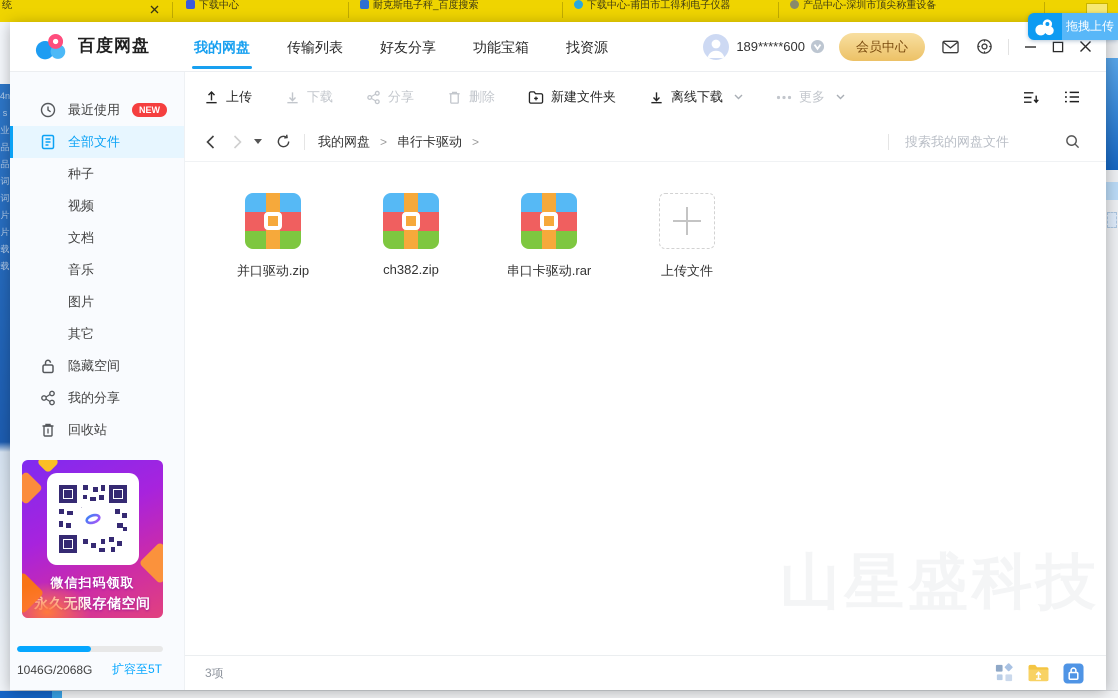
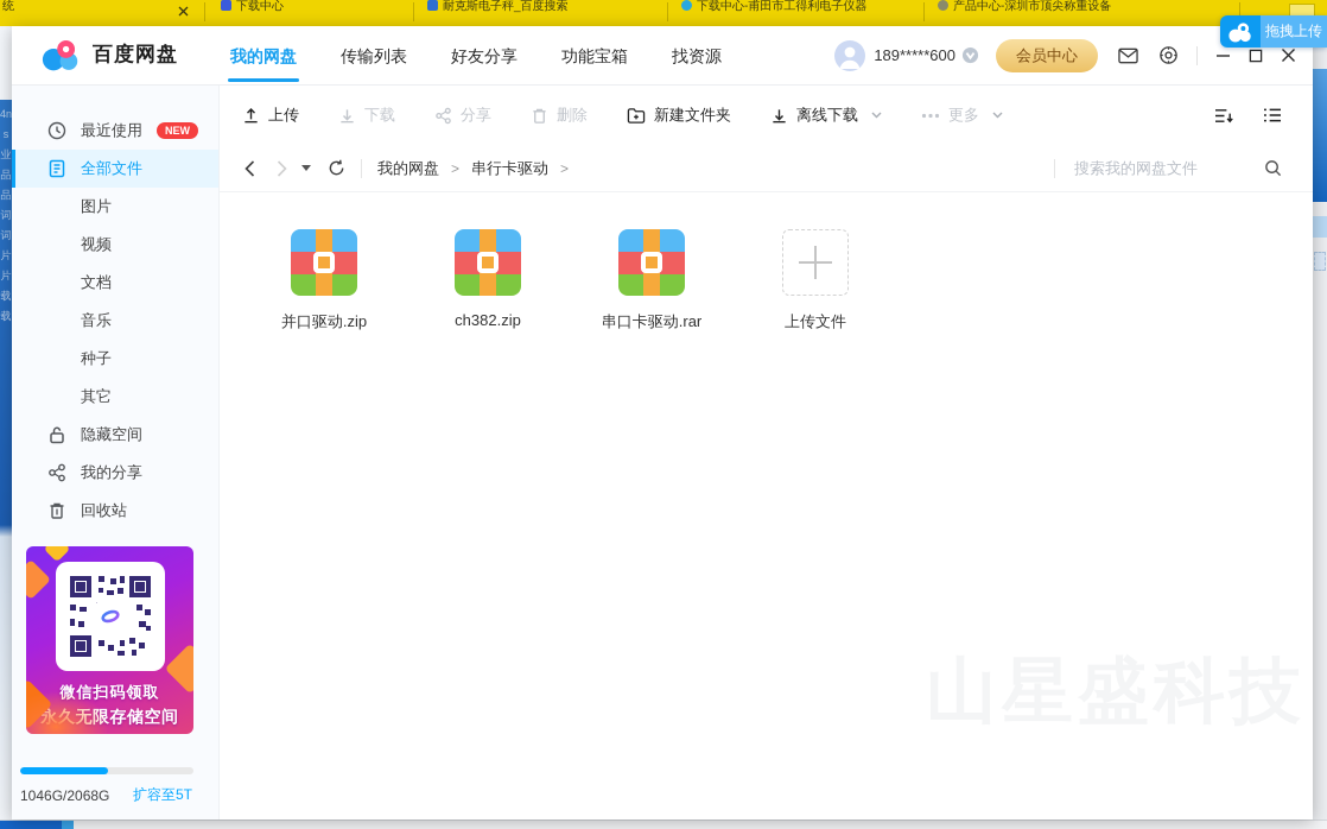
  统
  下载中心
  耐克斯电子秤_百度搜索
  下载中心-甫田市工得利电子仪器
  产品中心-深圳市顶尖称重设备
  4ns业品品词词片片载载
  拖拽上传
  百度网盘
  我的网盘
  传输列表
  好友分享
  功能宝箱
  找资源
  189*****600
  会员中心
  最近使用
  NEW
  全部文件
- 种子
+ 图片
  视频
  文档
  音乐
- 图片
+ 种子
  其它
  隐藏空间
  我的分享
  回收站
  信扫码领取
  1046G/2068G
  扩容至5T
  上传
  下载
  分享
  删除
  新建文件夹
  离线下载
  更多
  我的网盘
  >
  串行卡驱动
  >
  搜索我的网盘文件
  并口驱动.zip
  ch382.zip
  串口卡驱动.rar
  上传文件
- 3项
